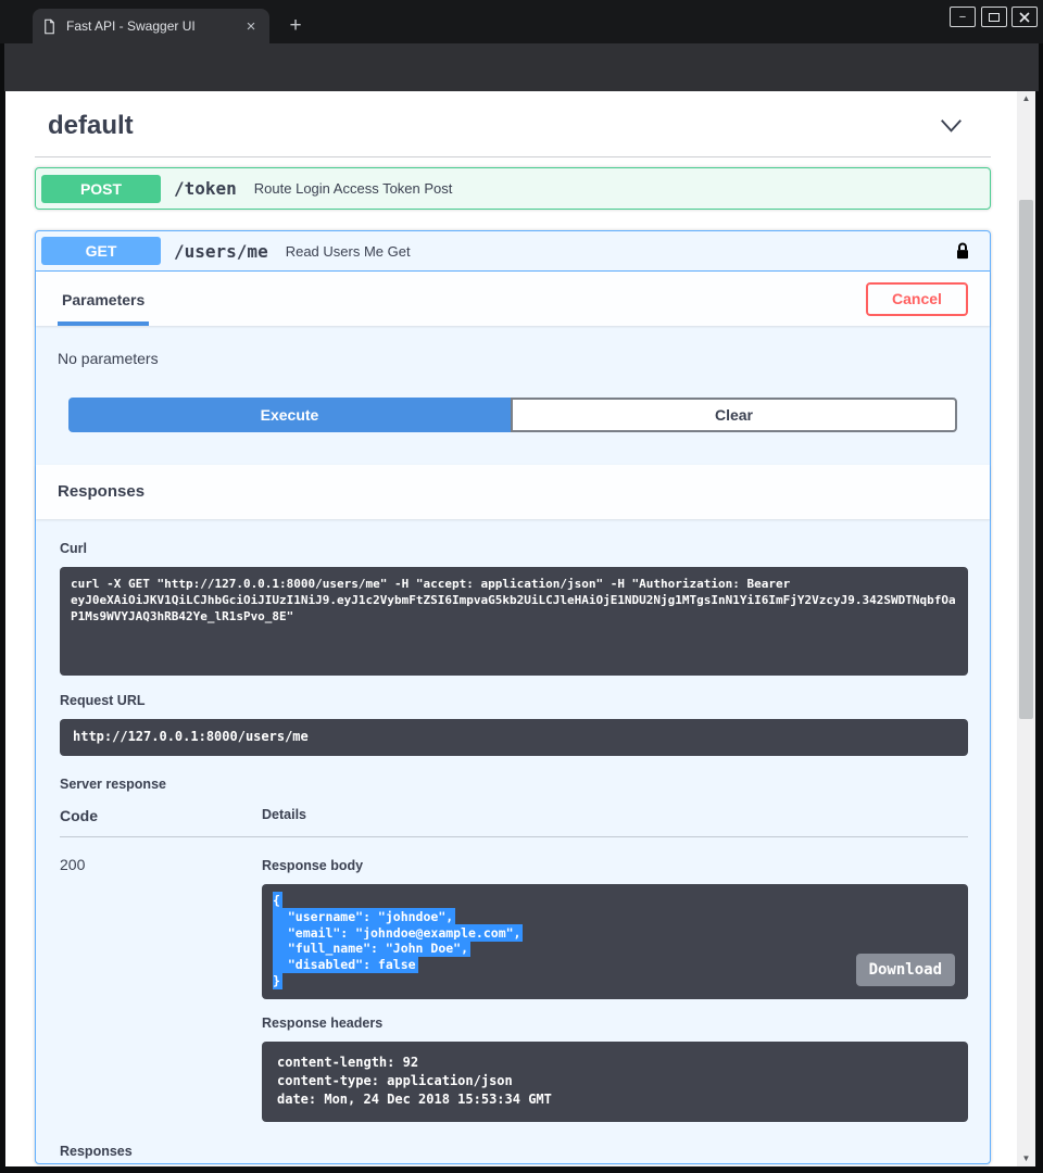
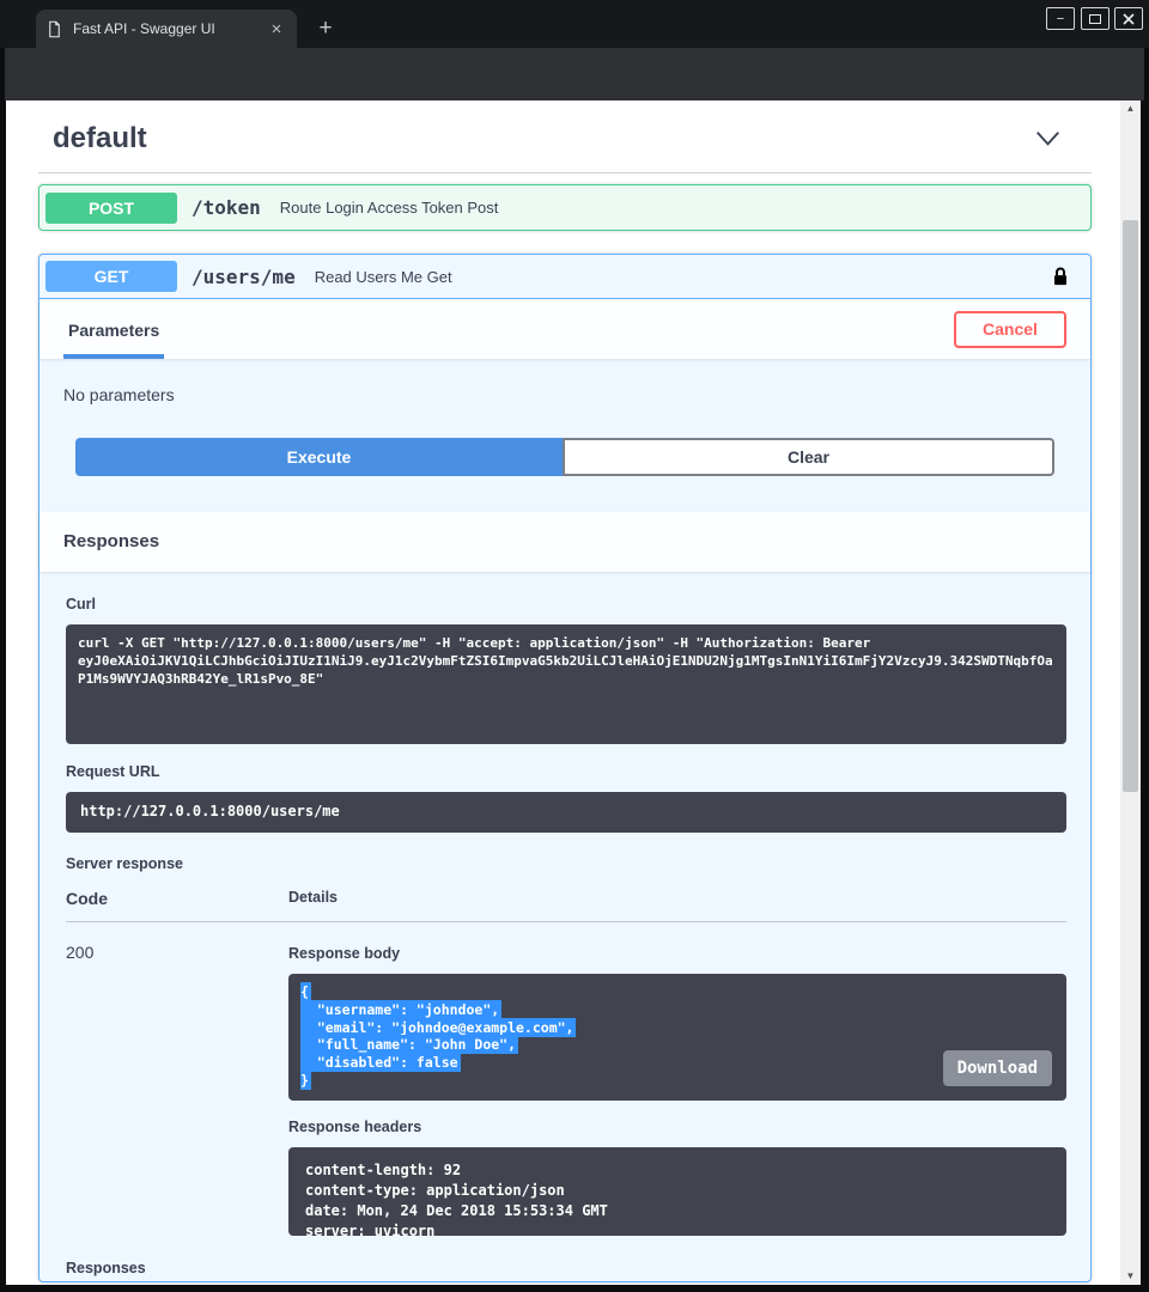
  Fast API - Swagger UI
  ×
  +
  −
  ▲
  ▼
  default
  POST
  /token
  Route Login Access Token Post
  GET
  /users/me
  Read Users Me Get
  Parameters
  Cancel
  No parameters
  Execute
  Clear
  Responses
  Curl
  curl -X GET "http://127.0.0.1:8000/users/me" -H "accept: application/json" -H "Authorization: Bearer eyJ0eXAiOiJKV1QiLCJhbGciOiJIUzI1NiJ9.eyJ1c2VybmFtZSI6ImpvaG5kb2UiLCJleHAiOjE1NDU2Njg1MTgsInN1YiI6ImFjY2VzcyJ9.342SWDTNqbfOaP1Ms9WVYJAQ3hRB42Ye_lR1sPvo_8E"
  Request URL
  http://127.0.0.1:8000/users/me
  Server response
  Code
  Details
  200
  Response body
  {
  "username": "johndoe",
  "email": "johndoe@example.com",
  "full_name": "John Doe",
  "disabled": false
  }
  Download
  Response headers
  content-length: 92
  content-type: application/json
  date: Mon, 24 Dec 2018 15:53:34 GMT
+ server: uvicorn
  Responses
